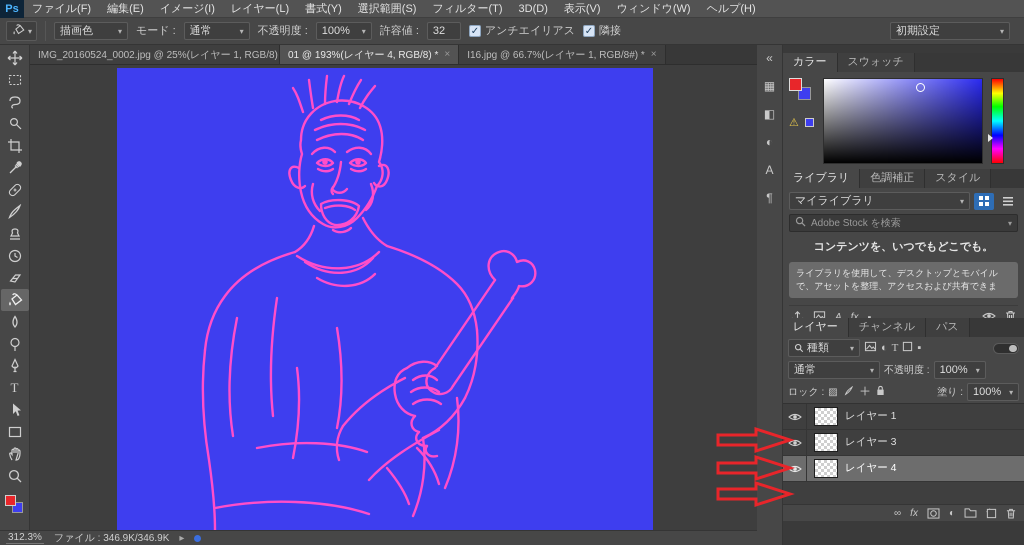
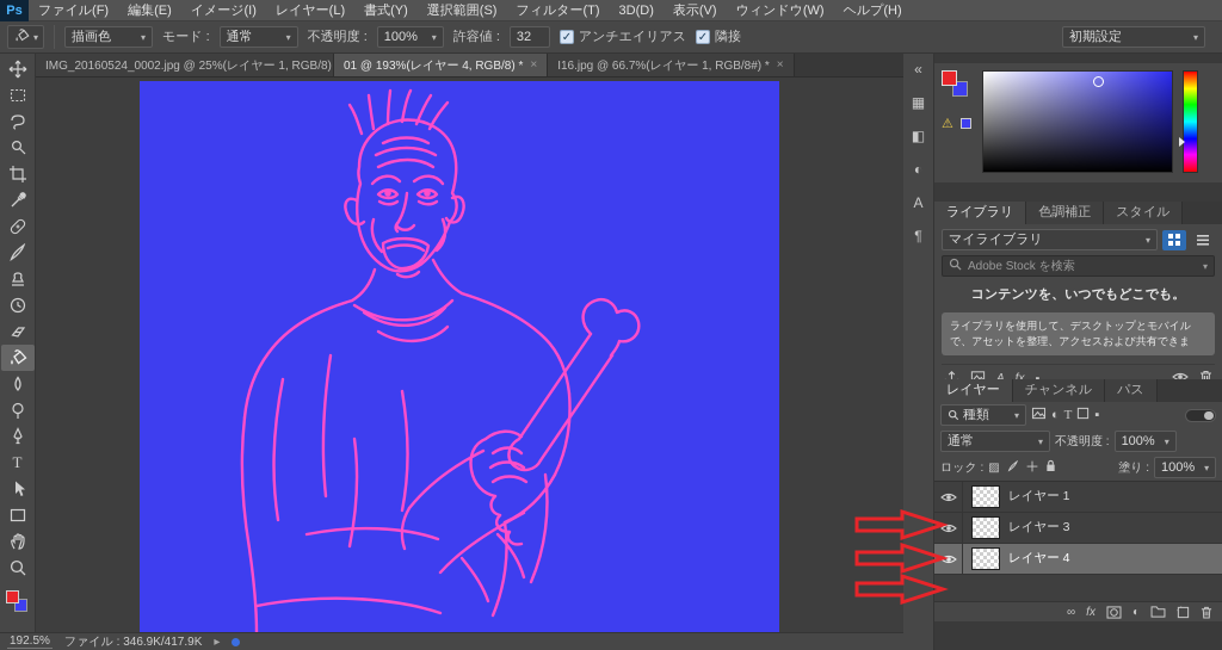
  Ps
  ファイル(F)
  編集(E)
  イメージ(I)
  レイヤー(L)
  書式(Y)
  選択範囲(S)
  フィルター(T)
  3D(D)
  表示(V)
  ウィンドウ(W)
  ヘルプ(H)
  ▾
  描画色
  ▾
  モード :
  通常
  ▾
  不透明度 :
  100%
  ▾
  許容値 :
  32
  ✓
  アンチエイリアス
  ✓
  隣接
  初期設定
  ▾
  T
  IMG_20160524_0002.jpg @ 25%(レイヤー 1, RGB/8)
  01 @ 193%(レイヤー 4, RGB/8) *
  ×
  I16.jpg @ 66.7%(レイヤー 1, RGB/8#) *
  ×
  «
  ▦
  ◧
  ◐
  A
  ¶
- カラー
- スウォッチ
  ⚠
  ライブラリ
  色調補正
  スタイル
  マイライブラリ
  ▾
  Adobe Stock を検索
  ▾
  コンテンツを、いつでもどこでも。
  ライブラリを使用して、デスクトップとモバイルで、アセットを整理、アクセスおよび共有できま
  レイヤー
  チャンネル
  パス
  種類
  ▾
  ◐
  T
  ▪
  通常
  ▾
  不透明度 :
  100%
  ▾
  ロック :
  ▨
  塗り :
  100%
  ▾
  レイヤー 1
  レイヤー 3
  レイヤー 4
  ∞
  fx
  ◐
- 312.3%
+ 192.5%
- ファイル : 346.9K/346.9K
+ ファイル : 346.9K/417.9K
  ▸
